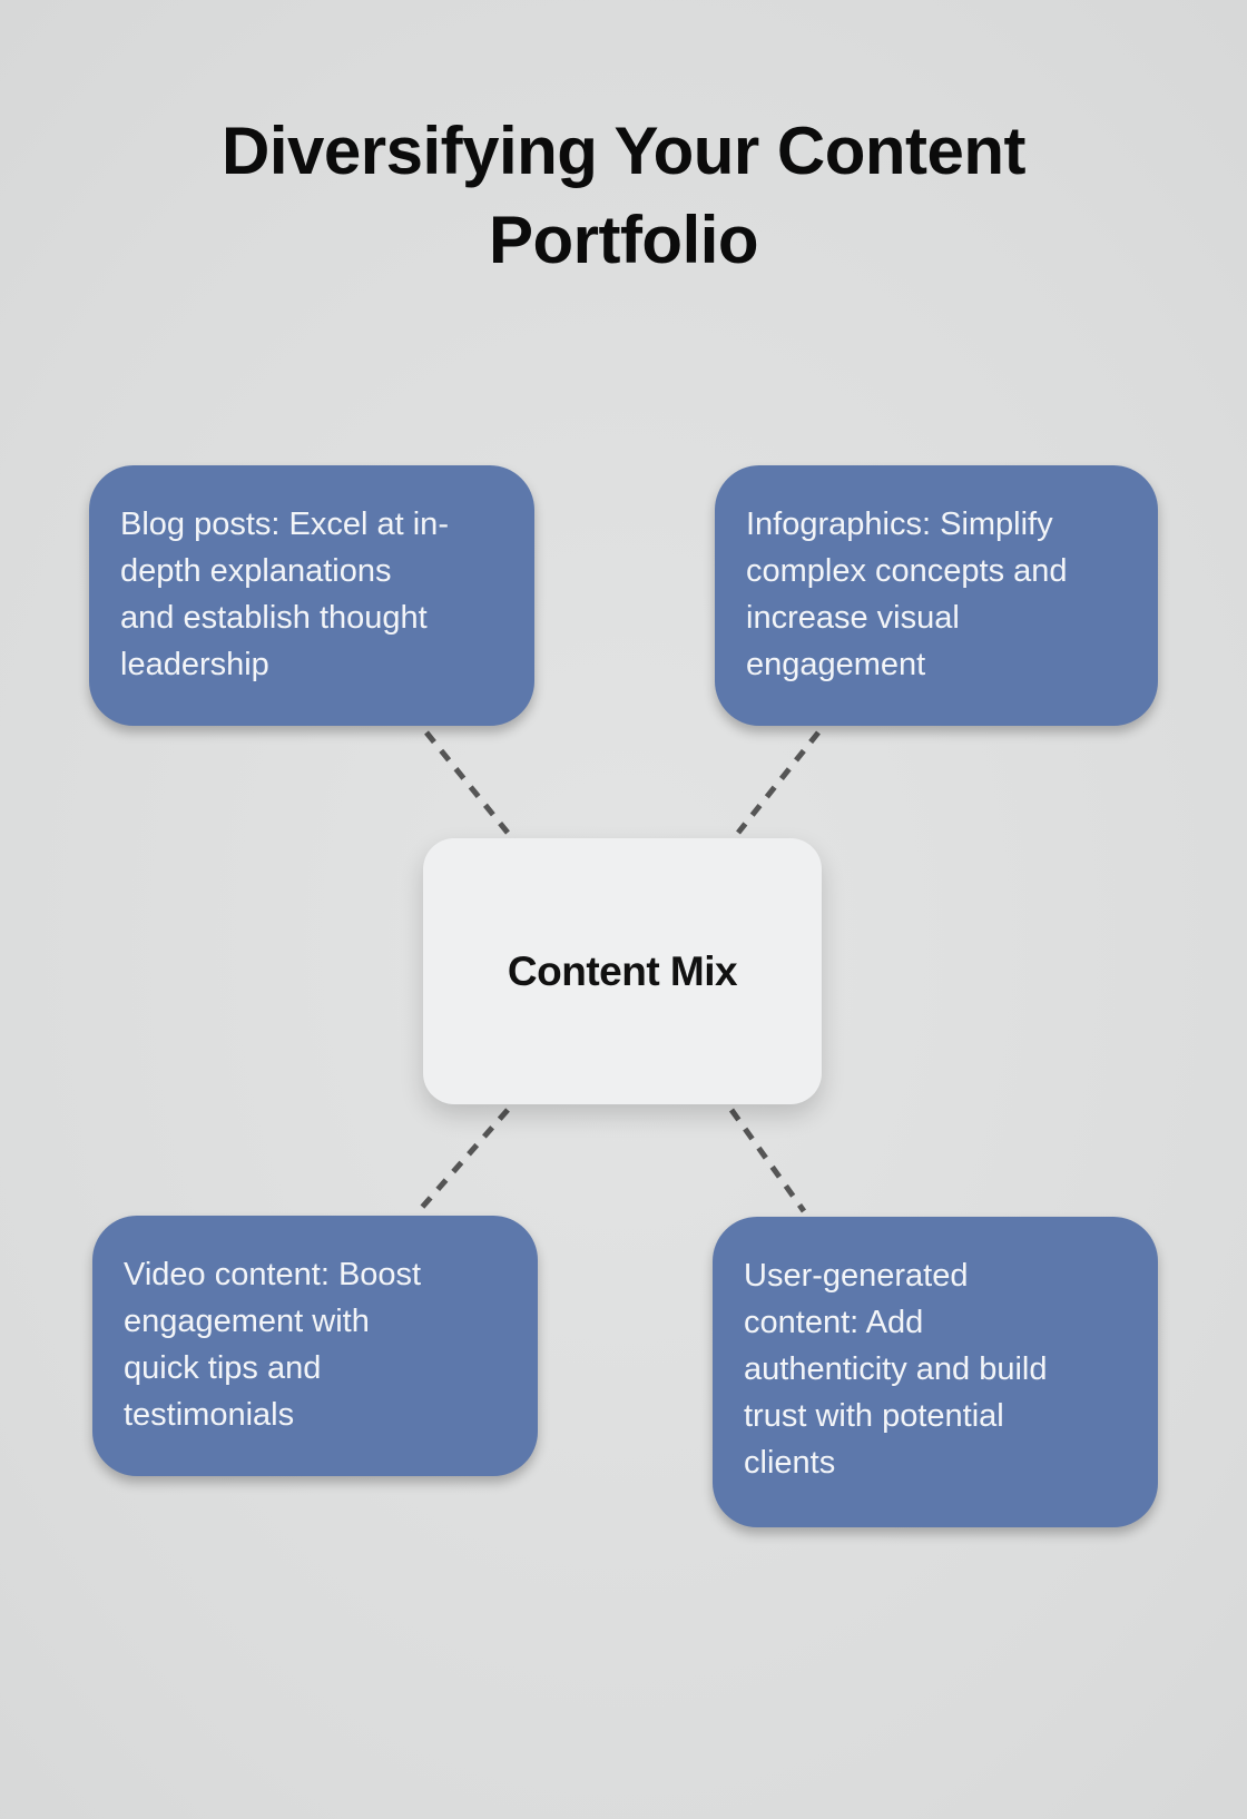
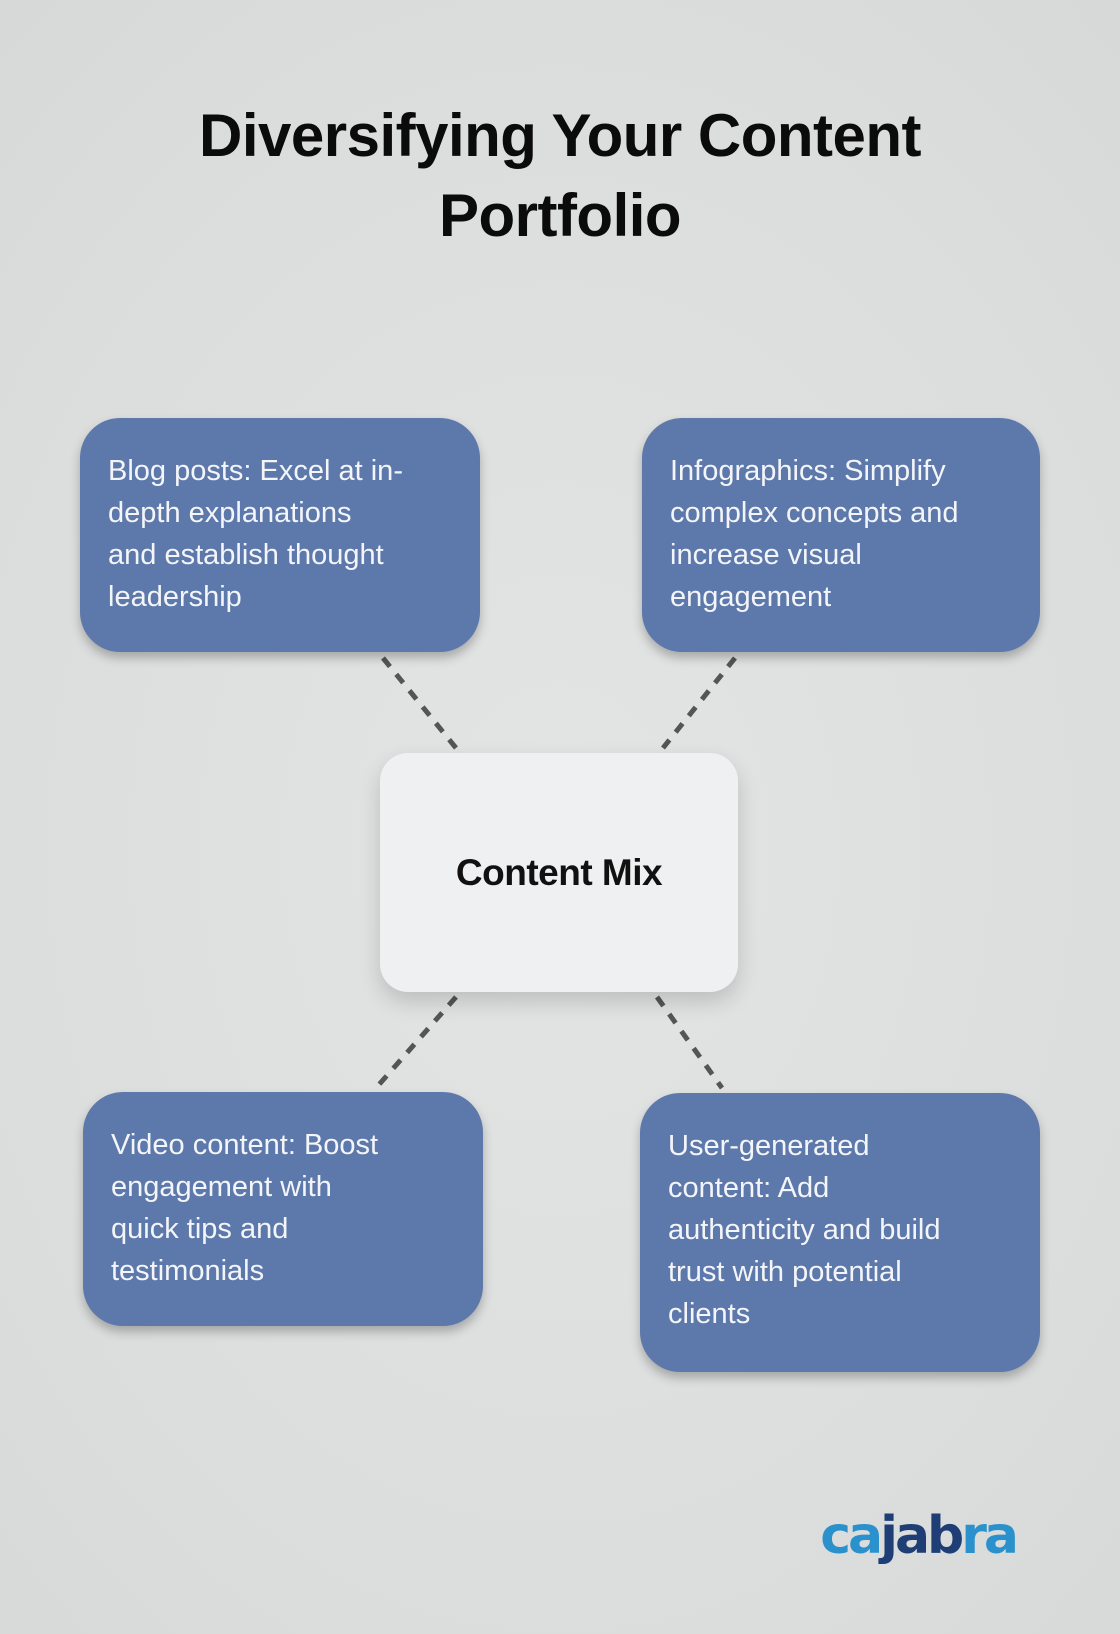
  Diversifying Your Content
  Portfolio
  Blog posts: Excel at in-
  depth explanations
  and establish thought
  leadership
  Infographics: Simplify
  complex concepts and
  increase visual
  engagement
  Content Mix
  Video content: Boost
  engagement with
  quick tips and
  testimonials
  User-generated
  content: Add
  authenticity and build
  trust with potential
  clients
+ cajabra
